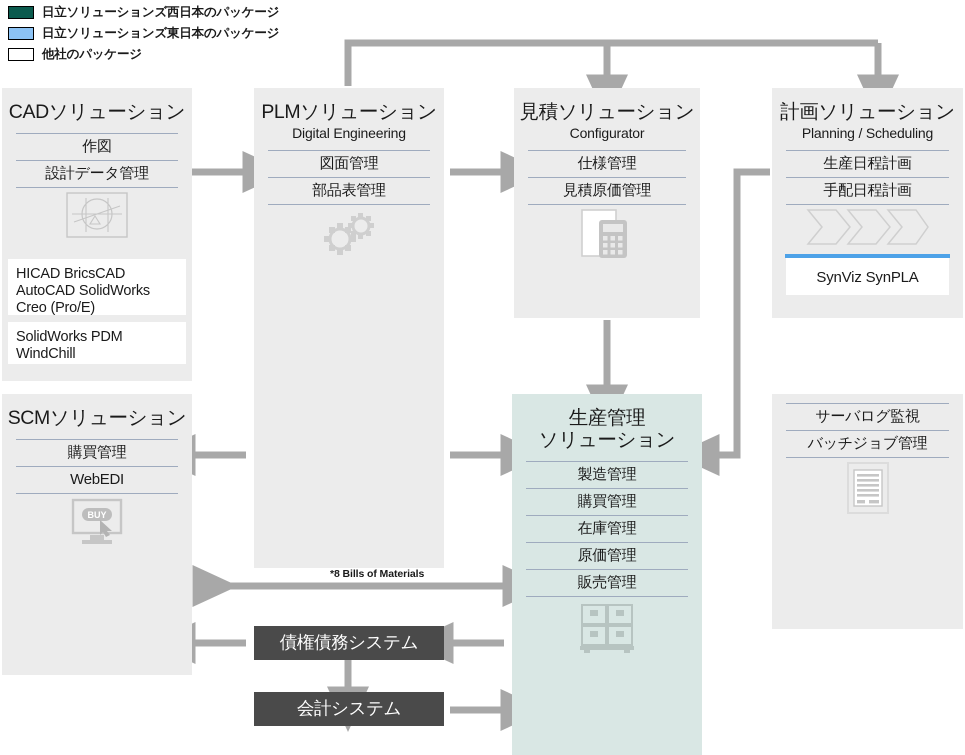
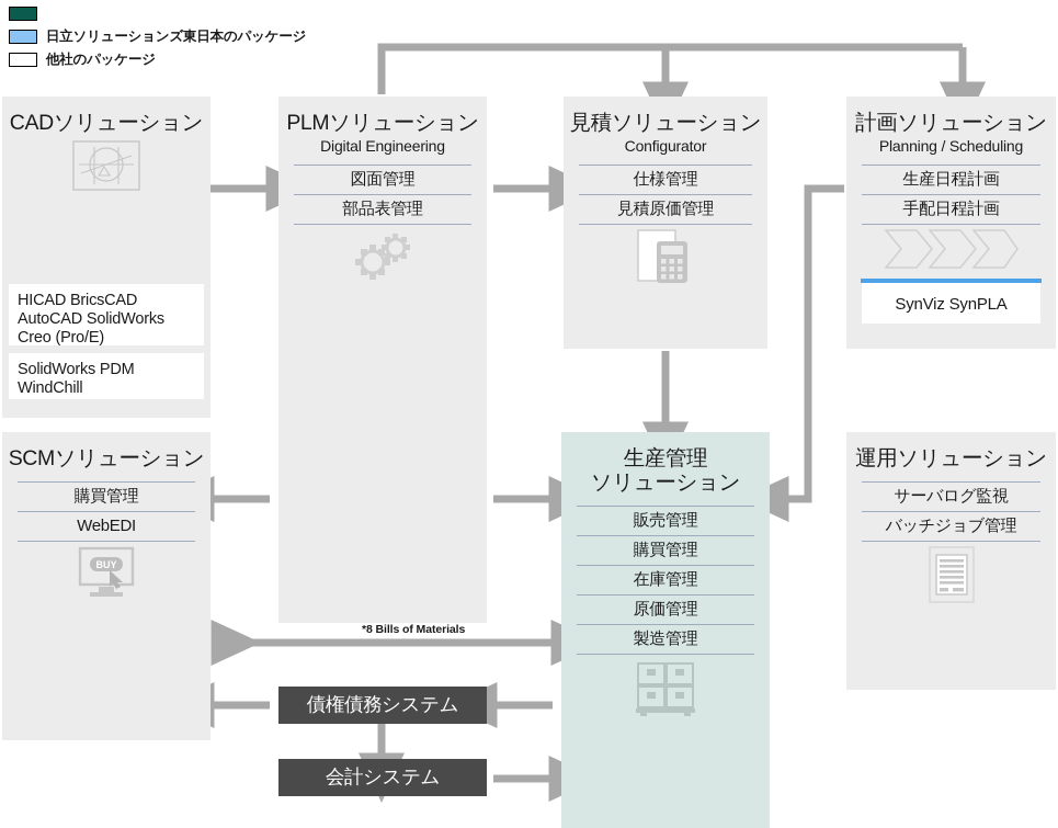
- 日立ソリューションズ西日本のパッケージ
  日立ソリューションズ東日本のパッケージ
  他社のパッケージ
  CADソリューション
- 作図
- 設計データ管理
  HICAD BricsCAD
  AutoCAD SolidWorks
  Creo (Pro/E)
  SolidWorks PDM
  WindChill
  PLMソリューション
  Digital Engineering
  図面管理
  部品表管理
  見積ソリューション
  Configurator
  仕様管理
  見積原価管理
  計画ソリューション
  Planning / Scheduling
  生産日程計画
  手配日程計画
  SynViz SynPLA
  SCMソリューション
  購買管理
  WebEDI
  BUY
  生産管理
  ソリューション
- 製造管理
+ 販売管理
  購買管理
  在庫管理
  原価管理
- 販売管理
+ 製造管理
+ 運用ソリューション
  サーバログ監視
  バッチジョブ管理
  *8 Bills of Materials
  債権債務システム
  会計システム
